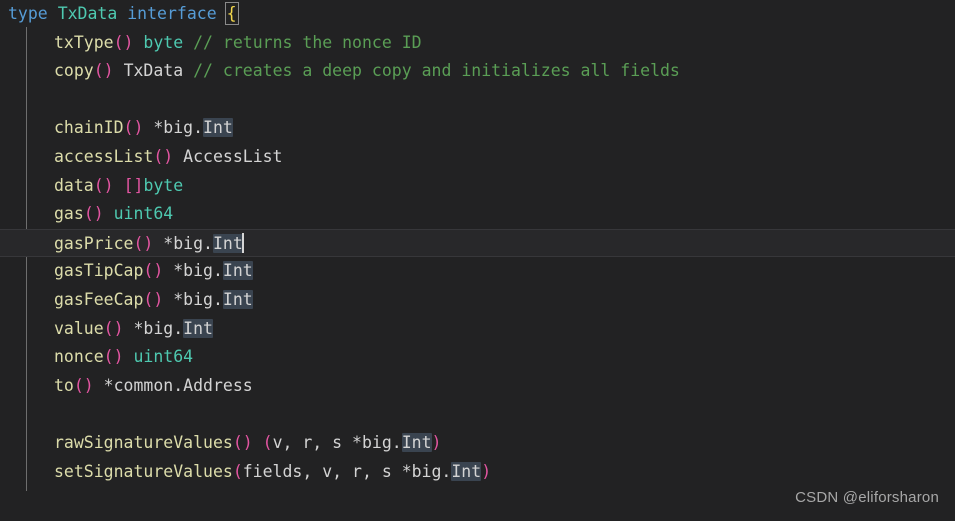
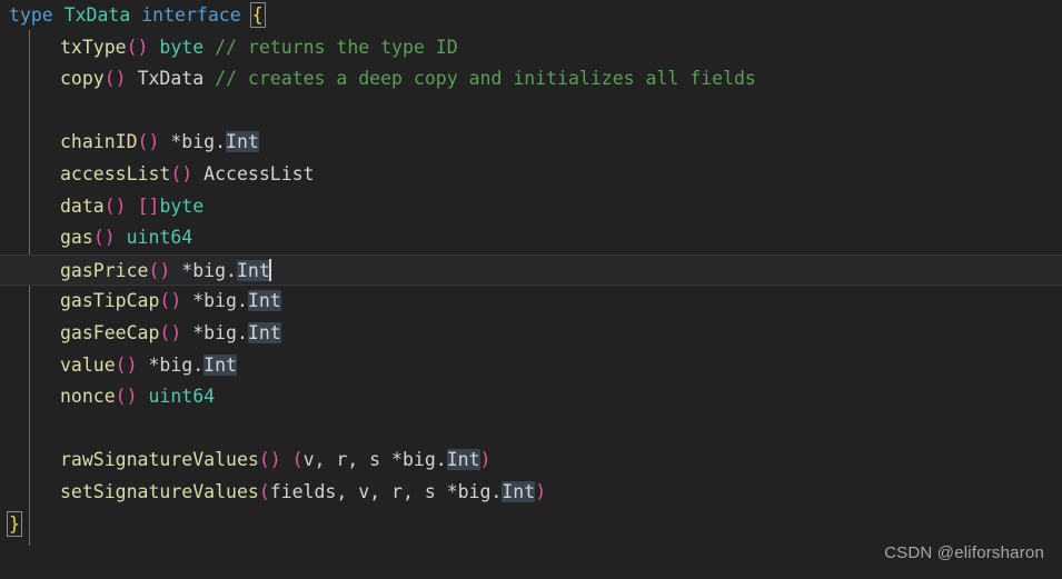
  type TxData interface {
- txType() byte // returns the nonce ID
+ txType() byte // returns the type ID
  copy() TxData // creates a deep copy and initializes all fields
  chainID() *big.Int
  accessList() AccessList
  data() []byte
  gas() uint64
  gasPrice() *big.Int
  gasTipCap() *big.Int
  gasFeeCap() *big.Int
  value() *big.Int
  nonce() uint64
- to() *common.Address
  rawSignatureValues() (v, r, s *big.Int)
  setSignatureValues(fields, v, r, s *big.Int)
+ }
  CSDN @eliforsharon
